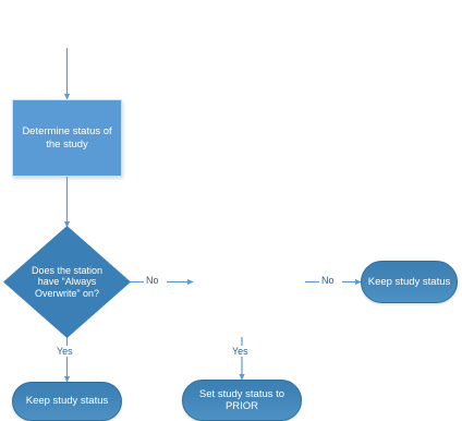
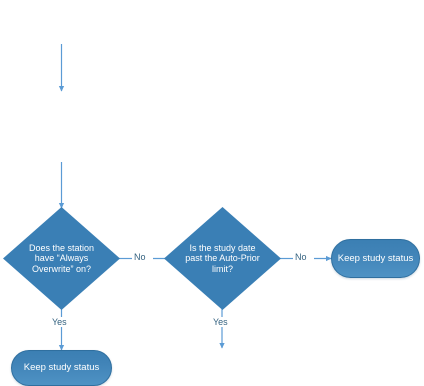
- Determine status of
- the study
  Does the station
  have “Always
  Overwrite” on?
+ Is the study date
+ past the Auto-Prior
+ limit?
  Keep study status
  Keep study status
- Set study status to
- PRIOR
  Yes
  No
  Yes
  No
